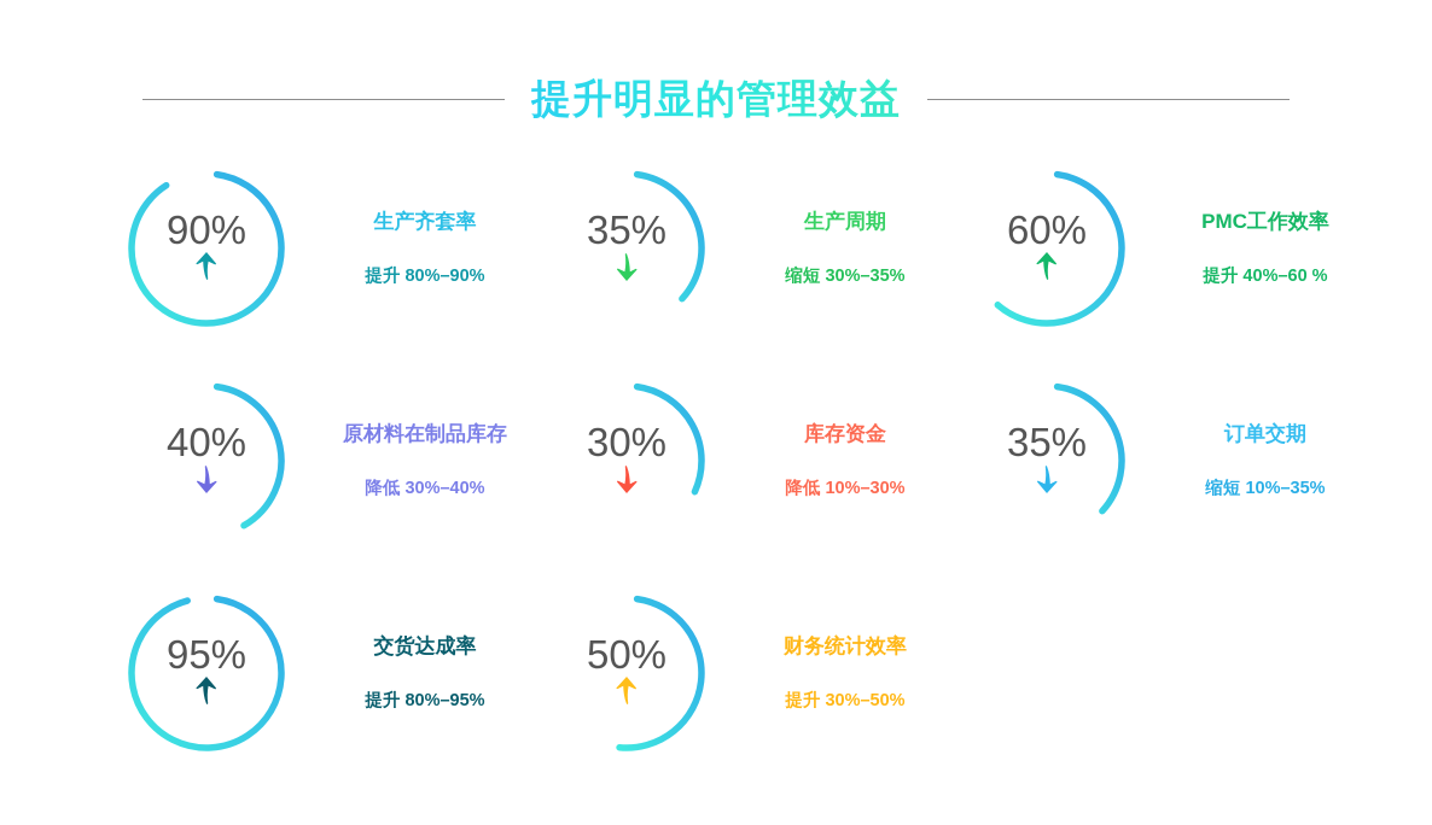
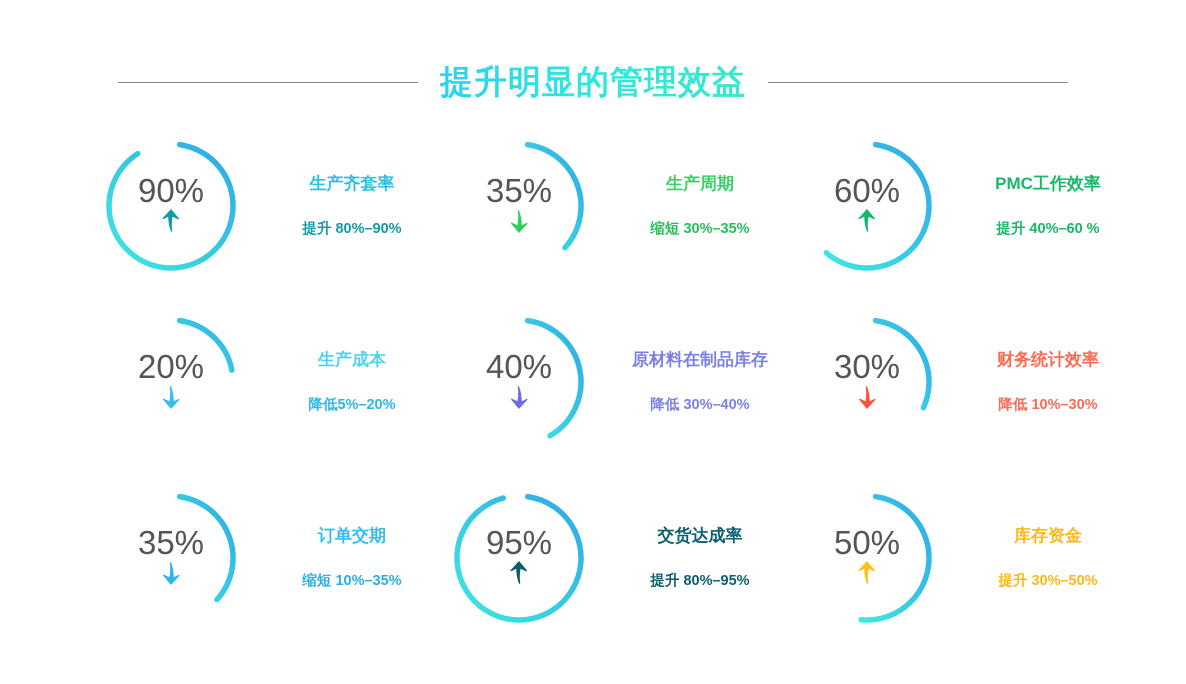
  提升明显的管理效益
  90%
  生产齐套率
  提升 80%–90%
  35%
  生产周期
  缩短 30%–35%
  60%
  PMC工作效率
  提升 40%–60 %
+ 20%
+ 生产成本
+ 降低5%–20%
  40%
  原材料在制品库存
  降低 30%–40%
  30%
- 库存资金
+ 财务统计效率
  降低 10%–30%
  35%
  订单交期
  缩短 10%–35%
  95%
  交货达成率
  提升 80%–95%
  50%
- 财务统计效率
+ 库存资金
  提升 30%–50%
